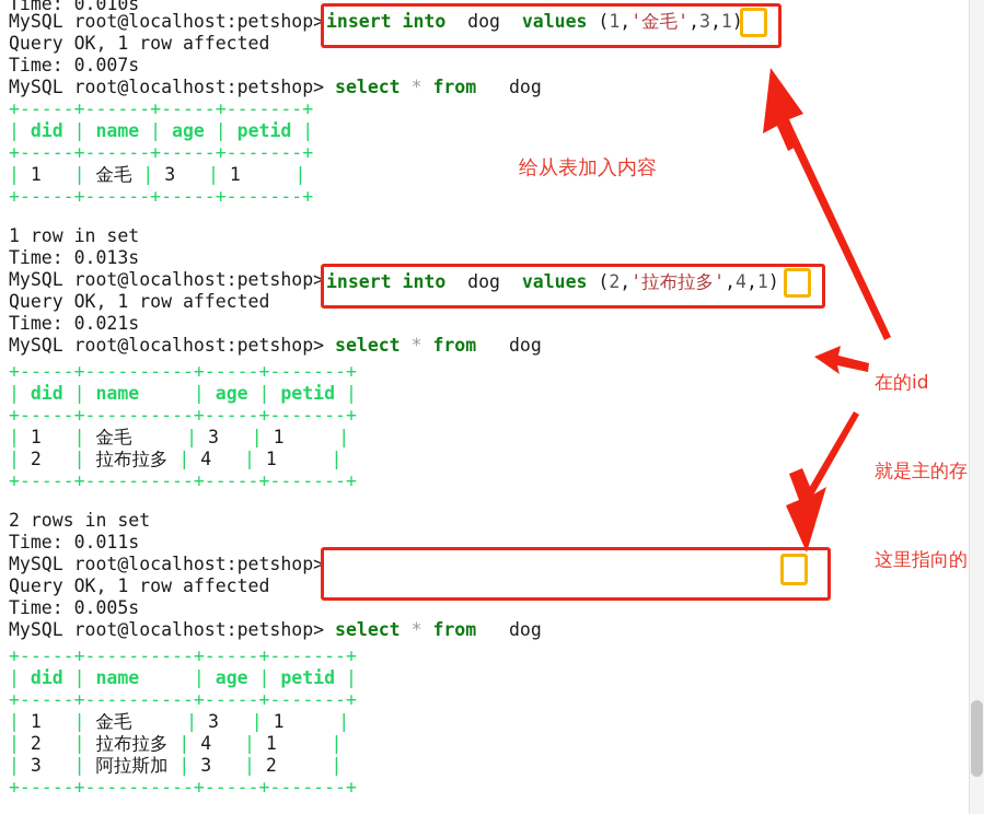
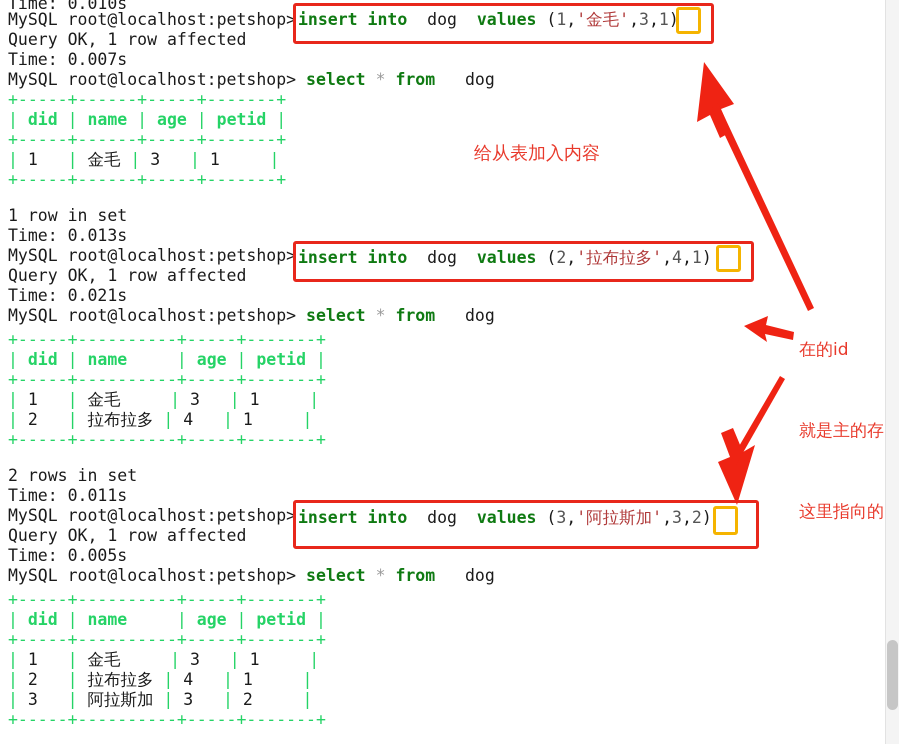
  Time: 0.010s
  MySQL root@localhost:petshop>
  Query OK, 1 row affected
  Time: 0.007s
  MySQL root@localhost:petshop> select * from dog
  +-----+------+-----+-------+
  | did | name | age | petid |
  +-----+------+-----+-------+
  | 1 | 金毛 | 3 | 1 |
  +-----+------+-----+-------+
  1 row in set
  Time: 0.013s
  MySQL root@localhost:petshop>
  Query OK, 1 row affected
  Time: 0.021s
  MySQL root@localhost:petshop> select * from dog
  +-----+----------+-----+-------+
  | did | name | age | petid |
  +-----+----------+-----+-------+
  | 1 | 金毛 | 3 | 1 |
  | 2 | 拉布拉多 | 4 | 1 |
  +-----+----------+-----+-------+
  2 rows in set
  Time: 0.011s
  MySQL root@localhost:petshop>
  Query OK, 1 row affected
  Time: 0.005s
  MySQL root@localhost:petshop> select * from dog
  +-----+----------+-----+-------+
  | did | name | age | petid |
  +-----+----------+-----+-------+
  | 1 | 金毛 | 3 | 1 |
  | 2 | 拉布拉多 | 4 | 1 |
  | 3 | 阿拉斯加 | 3 | 2 |
  +-----+----------+-----+-------+
  insert into dog values (1,'金毛',3,1)
  insert into dog values (2,'拉布拉多',4,1)
+ insert into dog values (3,'阿拉斯加',3,2)
  给从表加入内容
  在的id
  就是主的存
  这里指向的
